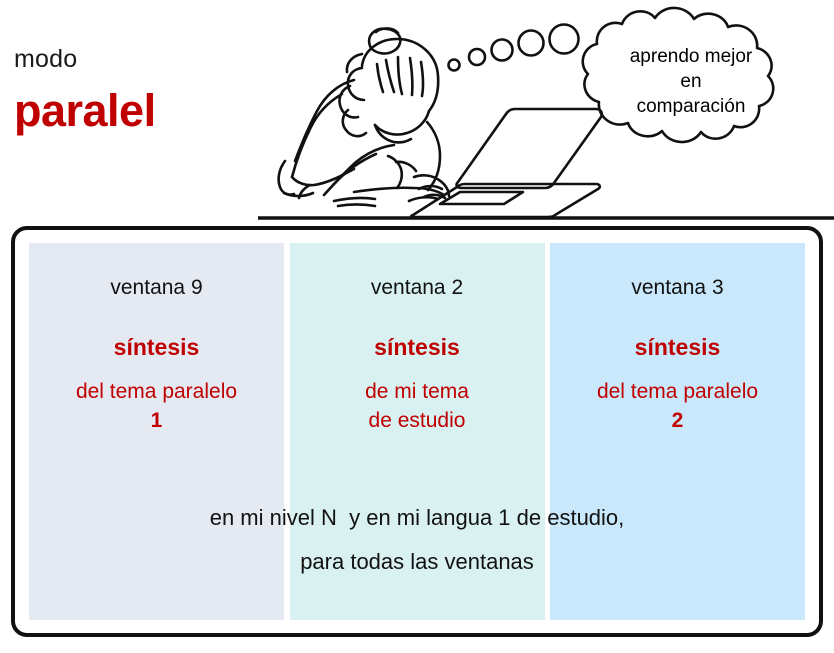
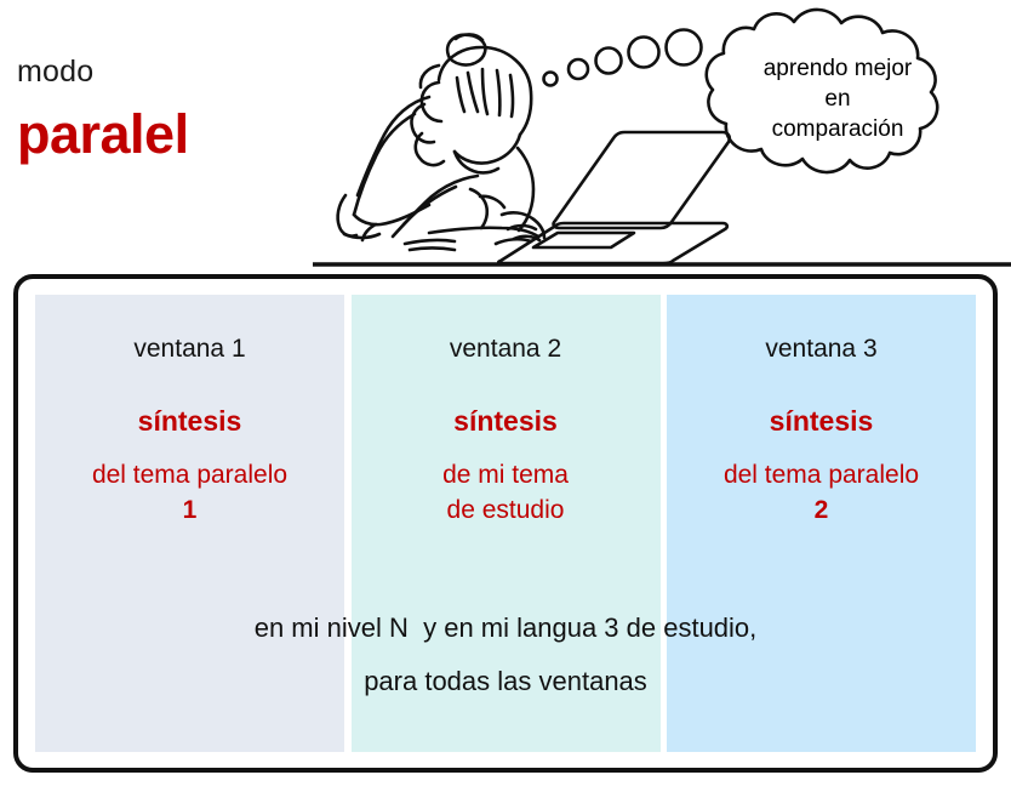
  modo
  paralel
  aprendo mejor
  en
  comparación
- ventana 9
+ ventana 1
  síntesis
  del tema paralelo
  1
  ventana 2
  síntesis
  de mi tema
  de estudio
  ventana 3
  síntesis
  del tema paralelo
  2
- en mi nivel N y en mi langua 1 de estudio,
+ en mi nivel N y en mi langua 3 de estudio,
  para todas las ventanas
